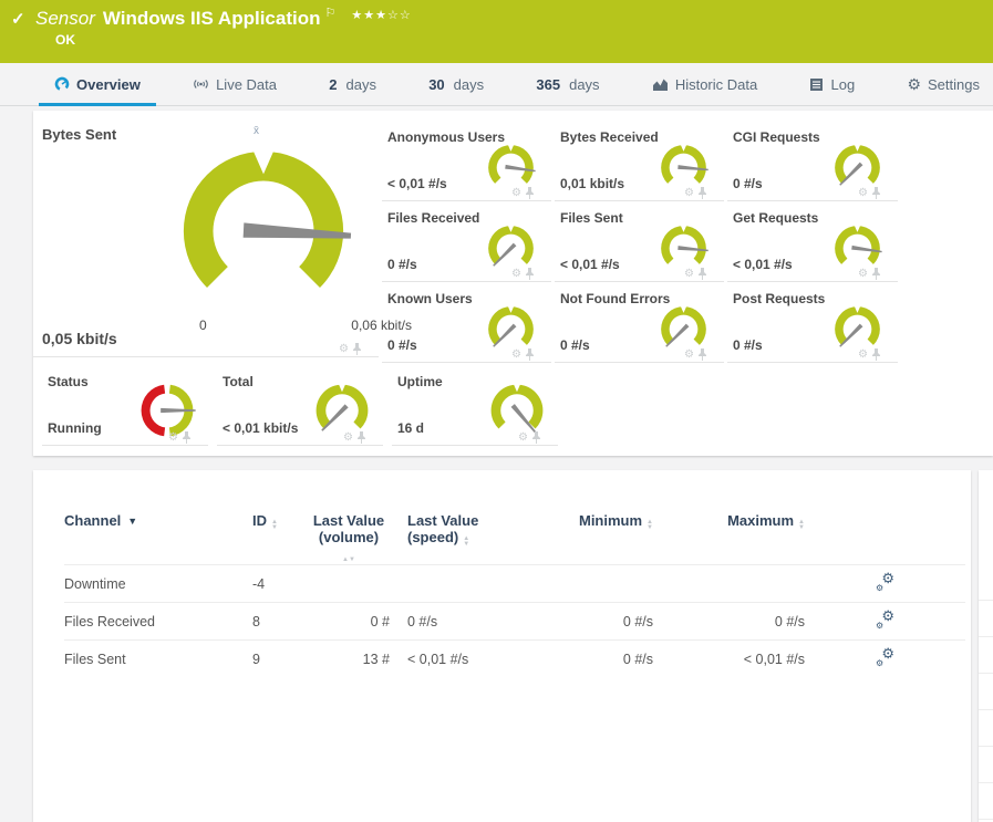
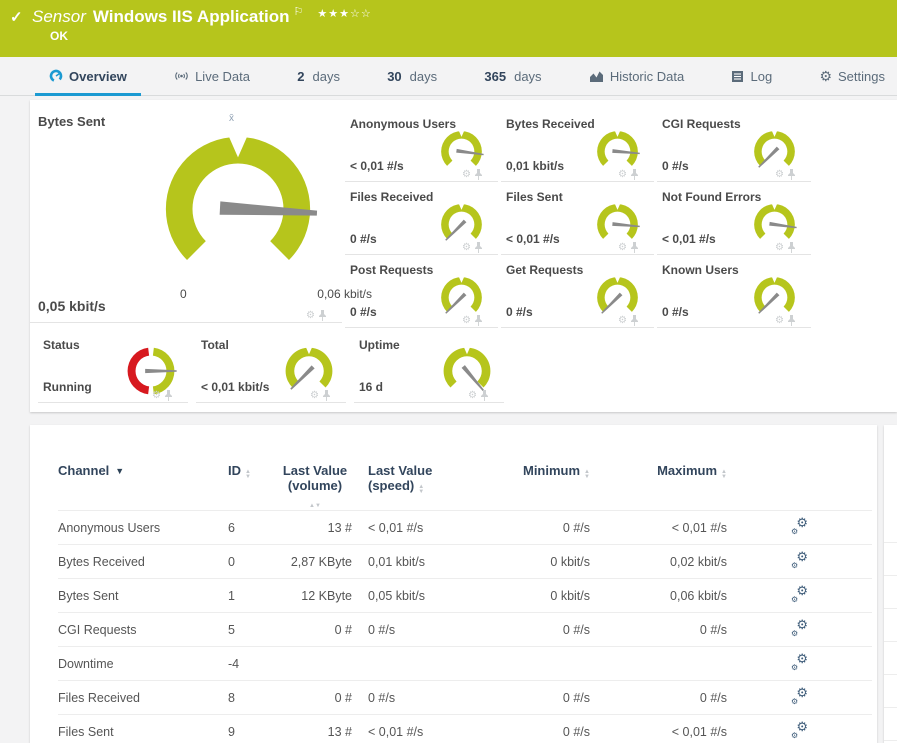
  ✓
  Sensor Windows IIS Application ⚐ ★★★☆☆
  OK
  Overview
  Live Data
  2
  days
  30
  days
  365
  days
  Historic Data
  Log
  ⚙
  Settings
  Bytes Sent
  x̄
  0
  0,06 kbit/s
  0,05 kbit/s
  ⚙
  Anonymous Users
  < 0,01 #/s
  ⚙
  Bytes Received
  0,01 kbit/s
  ⚙
  CGI Requests
  0 #/s
  ⚙
  Files Received
  0 #/s
  ⚙
  Files Sent
  < 0,01 #/s
  ⚙
- Get Requests
+ Not Found Errors
  < 0,01 #/s
  ⚙
- Known Users
+ Post Requests
  0 #/s
  ⚙
- Not Found Errors
+ Get Requests
  0 #/s
  ⚙
- Post Requests
+ Known Users
  0 #/s
  ⚙
  Status
  Running
  ⚙
  Total
  < 0,01 kbit/s
  ⚙
  Uptime
  16 d
  ⚙
  Channel ▼	ID	Last Value(volume)	Last Value(speed)	Minimum	Maximum
+ Anonymous Users	6	13 #	< 0,01 #/s	0 #/s	< 0,01 #/s	⚙⚙
+ Bytes Received	0	2,87 KByte	0,01 kbit/s	0 kbit/s	0,02 kbit/s	⚙⚙
+ Bytes Sent	1	12 KByte	0,05 kbit/s	0 kbit/s	0,06 kbit/s	⚙⚙
+ CGI Requests	5	0 #	0 #/s	0 #/s	0 #/s	⚙⚙
  Downtime	-4					⚙⚙
  Files Received	8	0 #	0 #/s	0 #/s	0 #/s	⚙⚙
  Files Sent	9	13 #	< 0,01 #/s	0 #/s	< 0,01 #/s	⚙⚙
